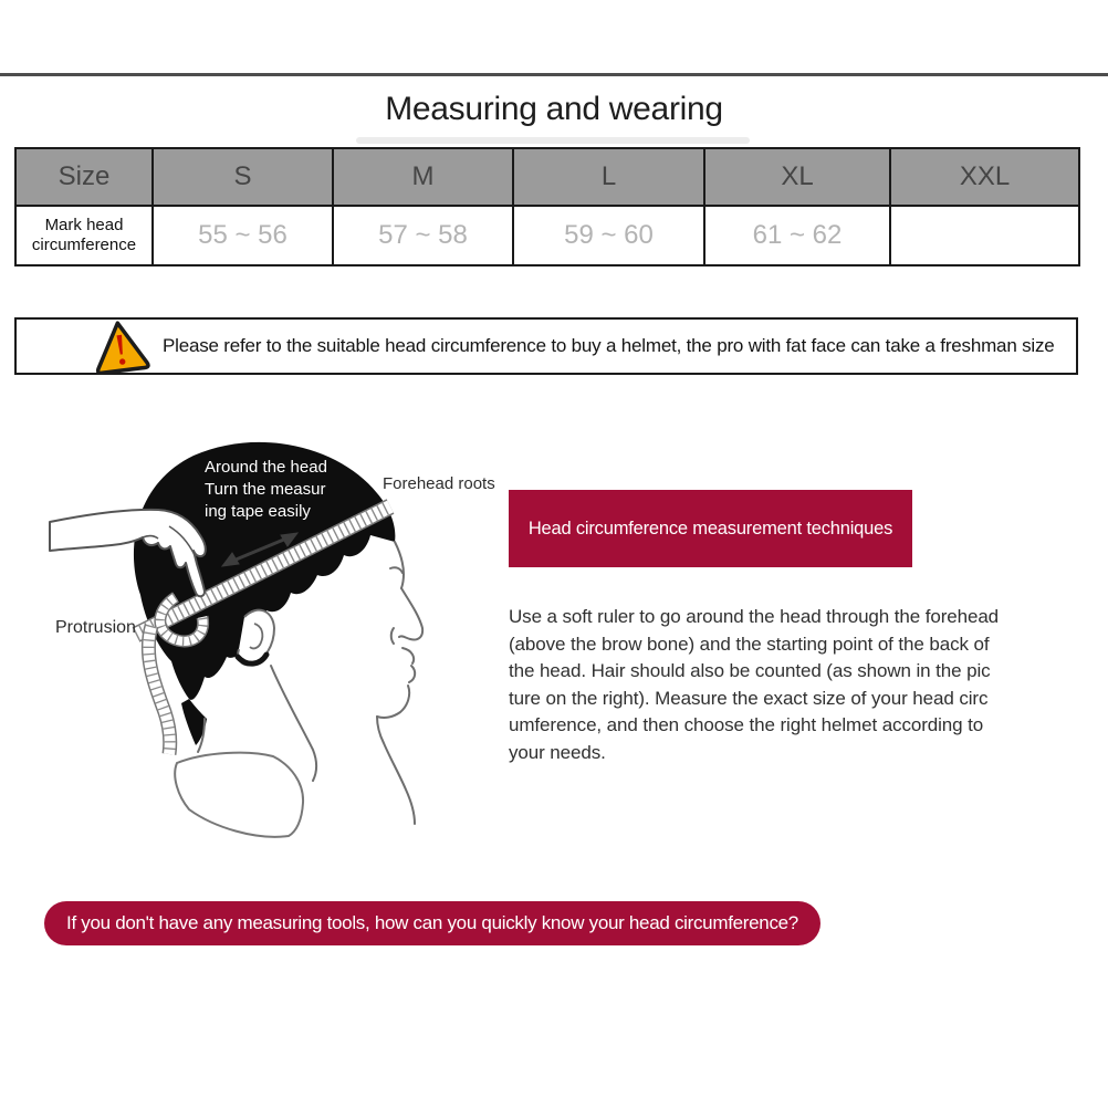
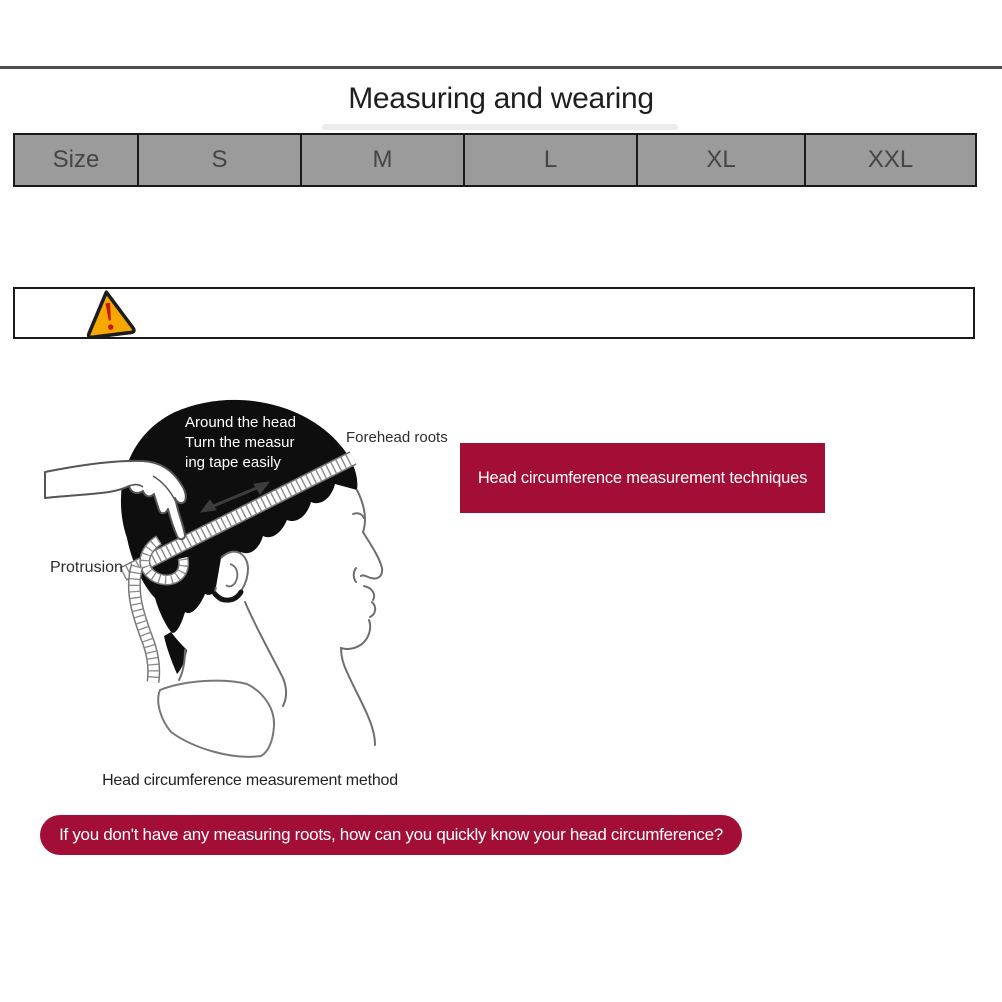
  Measuring and wearing
  Size	S	M	L	XL	XXL
- Mark head circumference	55 ~ 56	57 ~ 58	59 ~ 60	61 ~ 62
- Please refer to the suitable head circumference to buy a helmet, the pro with fat face can take a freshman size
  Around the head
  Turn the measur
  ing tape easily
  Forehead roots
  Protrusion
+ Head circumference measurement method
  Head circumference measurement techniques
- Use a soft ruler to go around the head through the forehead
- (above the brow bone) and the starting point of the back of
- the head. Hair should also be counted (as shown in the pic
- ture on the right). Measure the exact size of your head circ
- umference, and then choose the right helmet according to
- your needs.
- If you don't have any measuring tools, how can you quickly know your head circumference?
+ If you don't have any measuring roots, how can you quickly know your head circumference?
